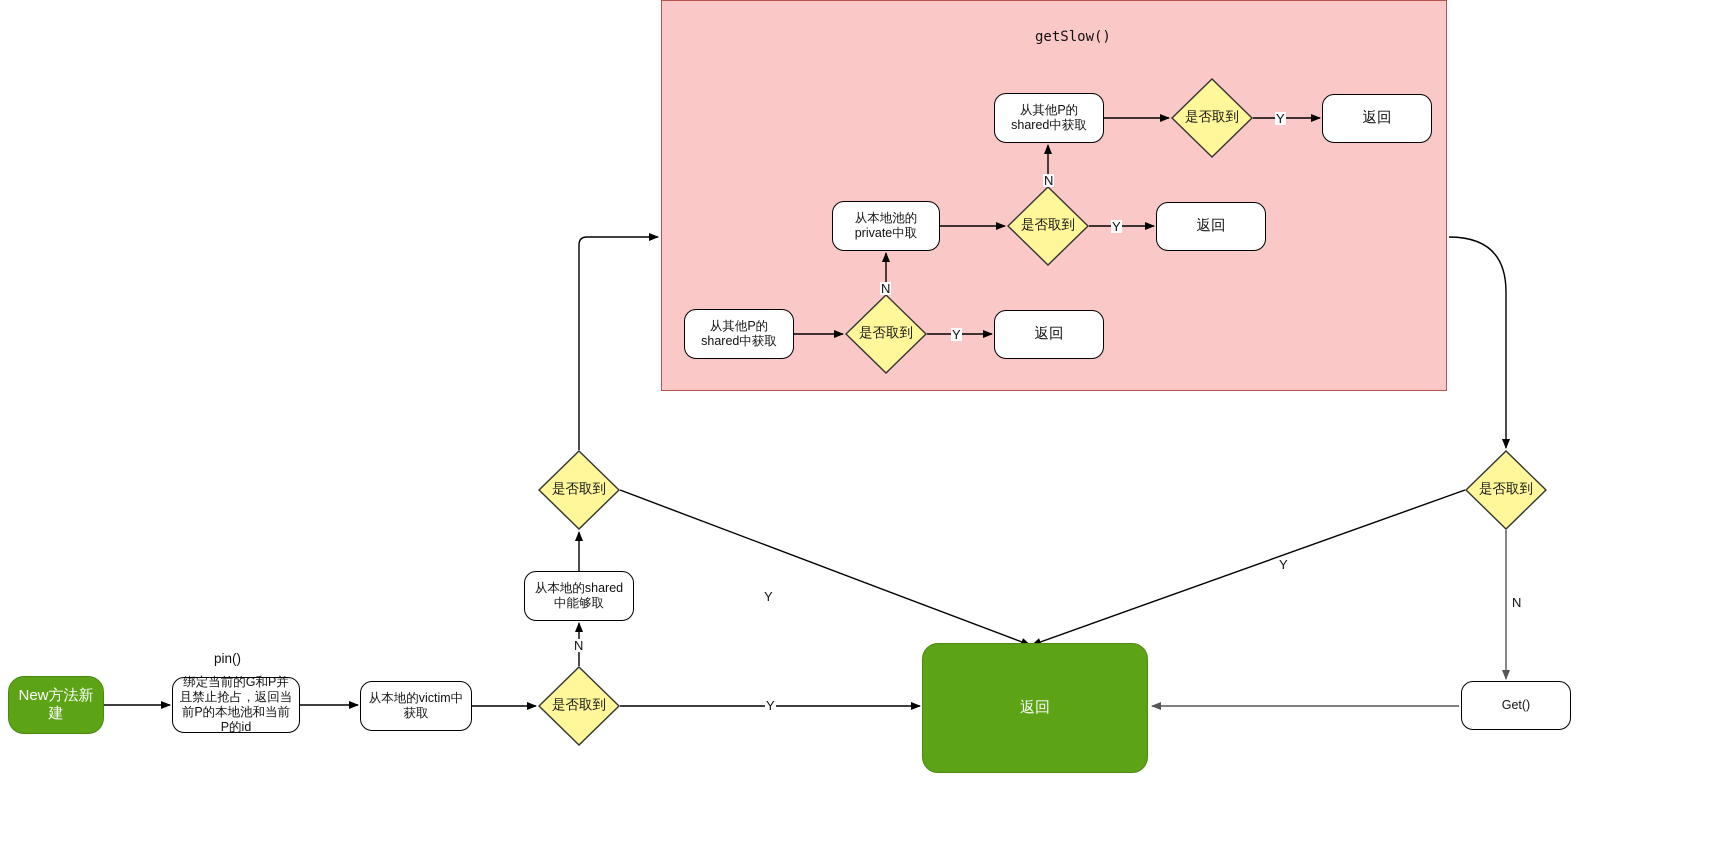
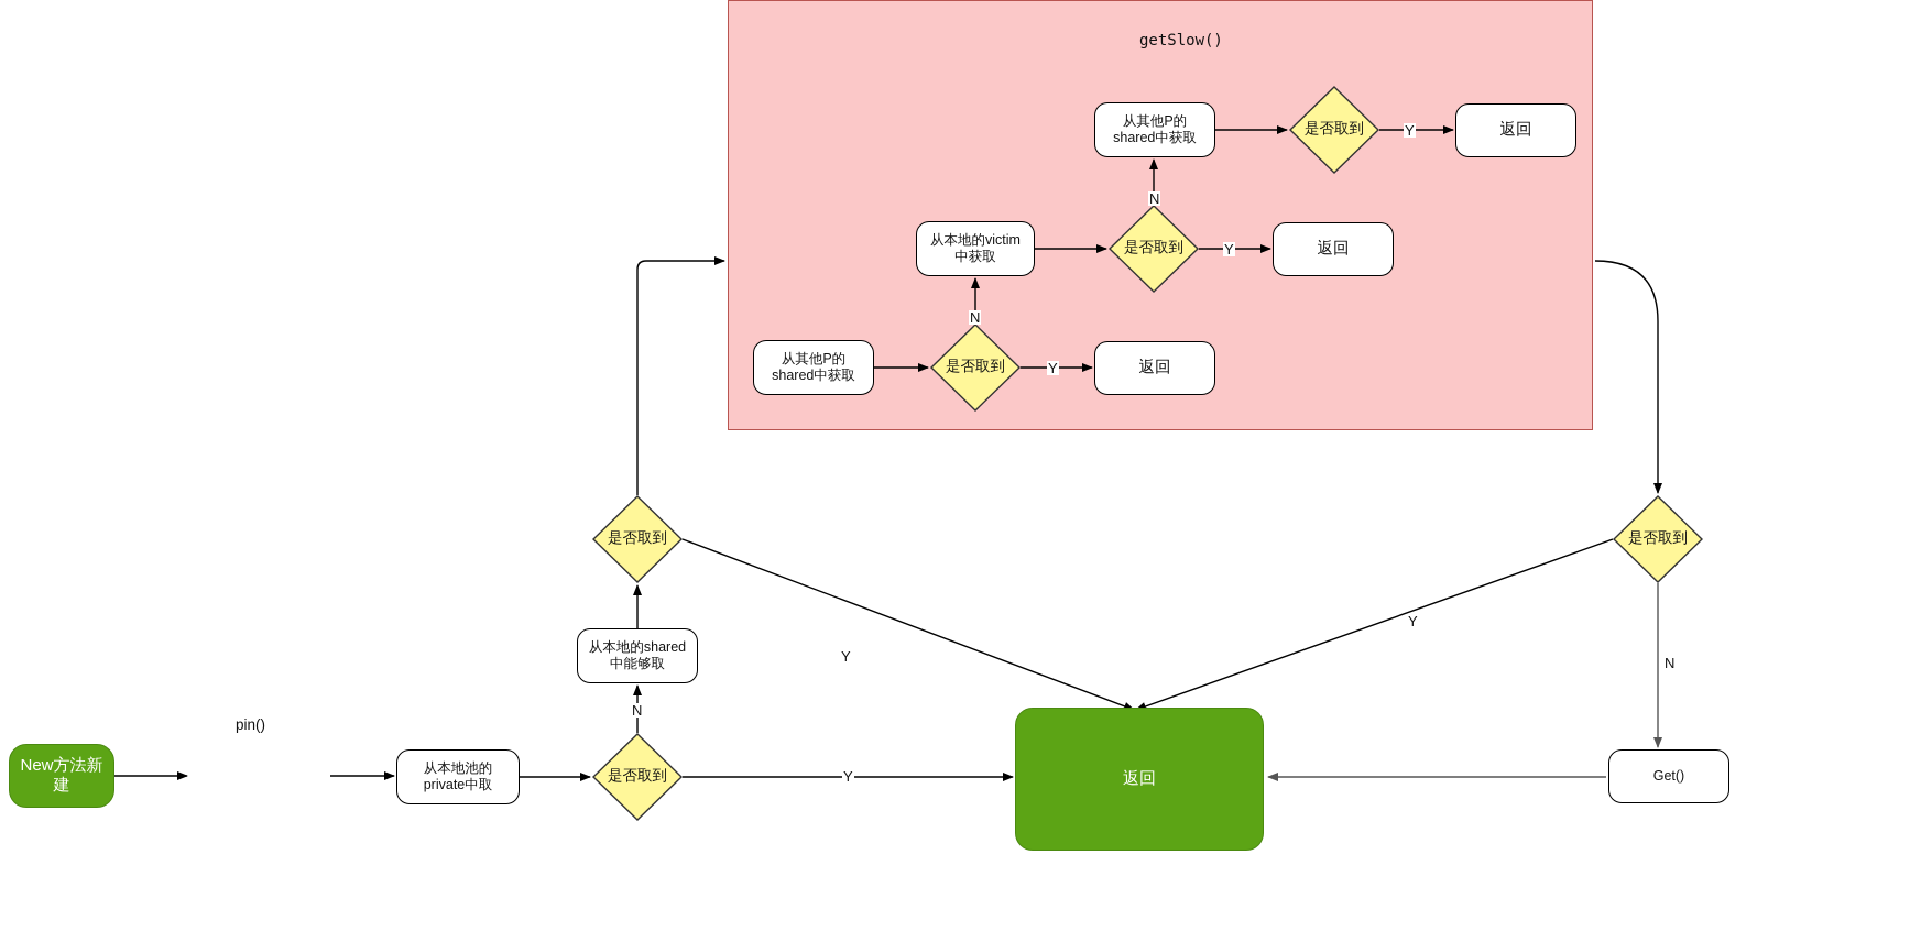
  getSlow()
  New方法新建
- 绑定当前的G和P并且禁止抢占，返回当前P的本地池和当前P的id
- 从本地的victim中获取
+ 从本地池的private中取
  从本地的shared中能够取
  从其他P的shared中获取
  返回
- 从本地池的private中取
+ 从本地的victim中获取
  返回
  从其他P的shared中获取
  返回
  Get()
  返回
  是否取到
  是否取到
  是否取到
  是否取到
  是否取到
  是否取到
  pin()
  N
  Y
  Y
  N
  Y
  N
  Y
  Y
  Y
  N
